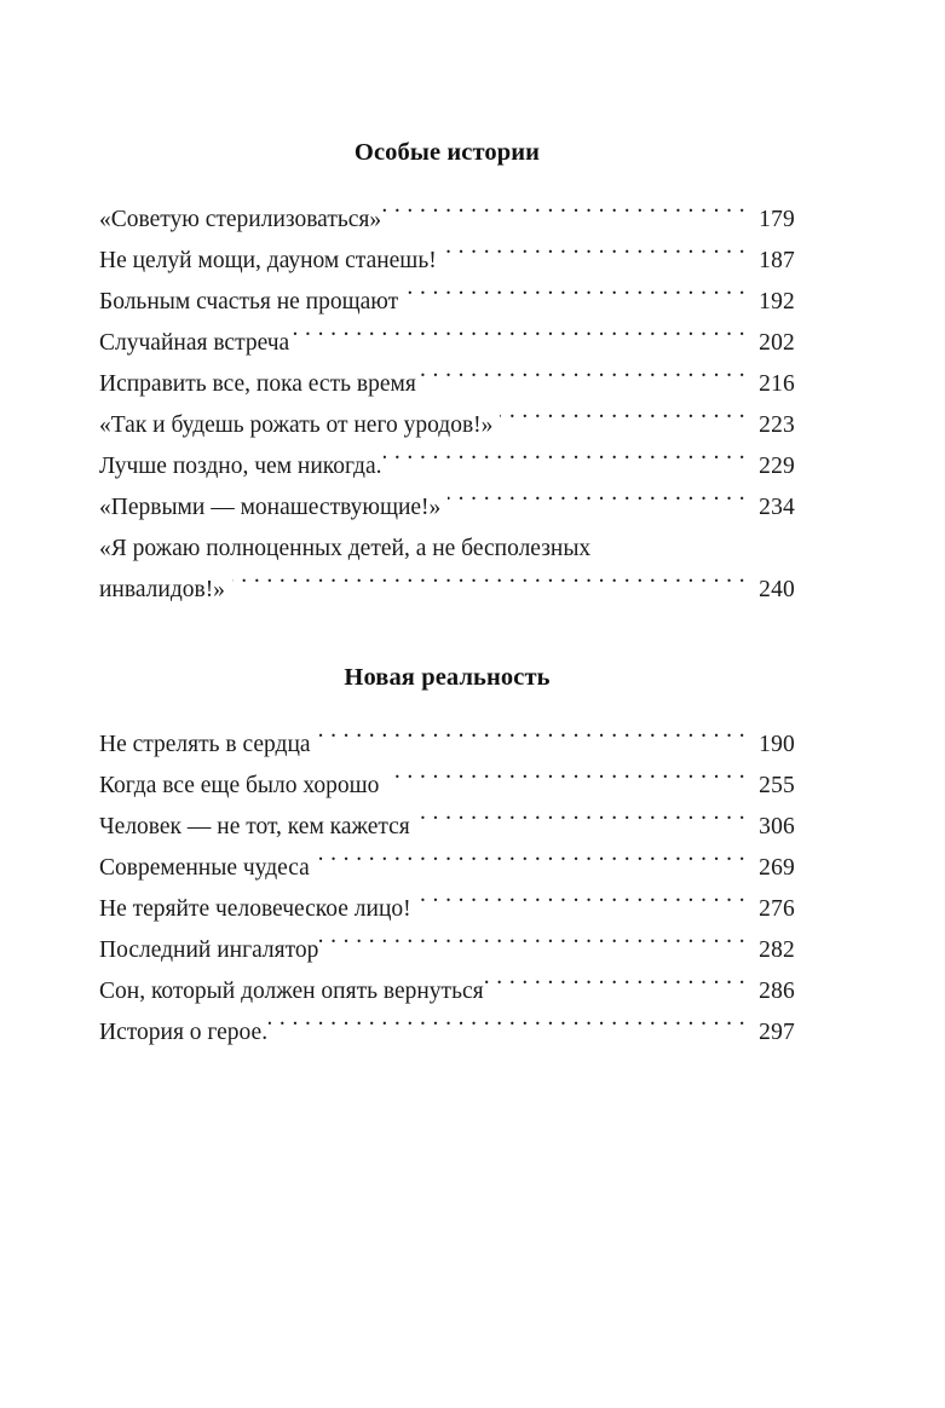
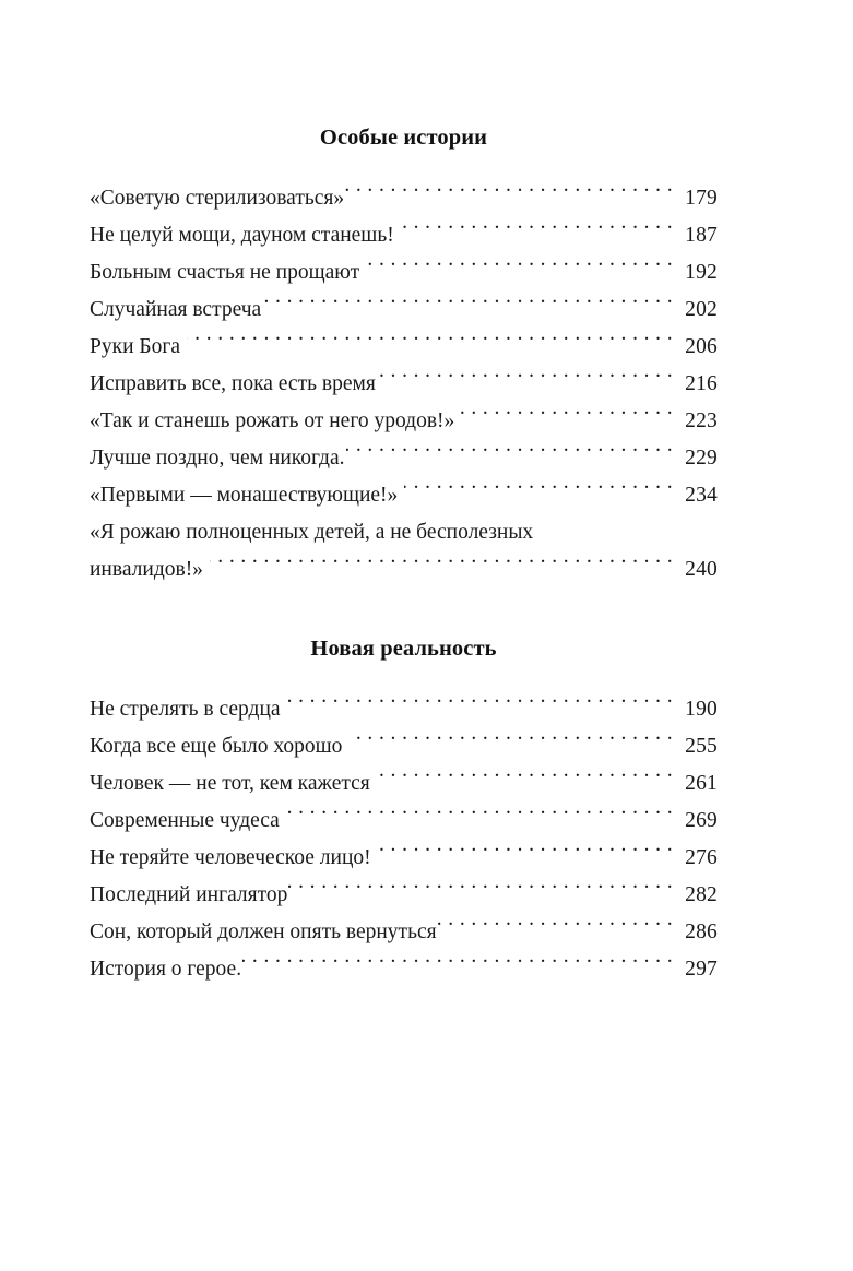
  Особые истории
  «Советую стерилизоваться»
  179
  Не целуй мощи, дауном станешь!
  187
  Больным счастья не прощают
  192
  Случайная встреча
  202
+ Руки Бога
+ 206
  Исправить все, пока есть время
  216
- «Так и будешь рожать от него уродов!»
+ «Так и станешь рожать от него уродов!»
  223
  Лучше поздно, чем никогда.
  229
  «Первыми — монашествующие!»
  234
  «Я рожаю полноценных детей, а не бесполезных
  инвалидов!»
  240
  Новая реальность
  Не стрелять в сердца
  190
  Когда все еще было хорошо
  255
  Человек — не тот, кем кажется
- 306
+ 261
  Современные чудеса
  269
  Не теряйте человеческое лицо!
  276
  Последний ингалятор
  282
  Сон, который должен опять вернуться
  286
  История о герое.
  297
